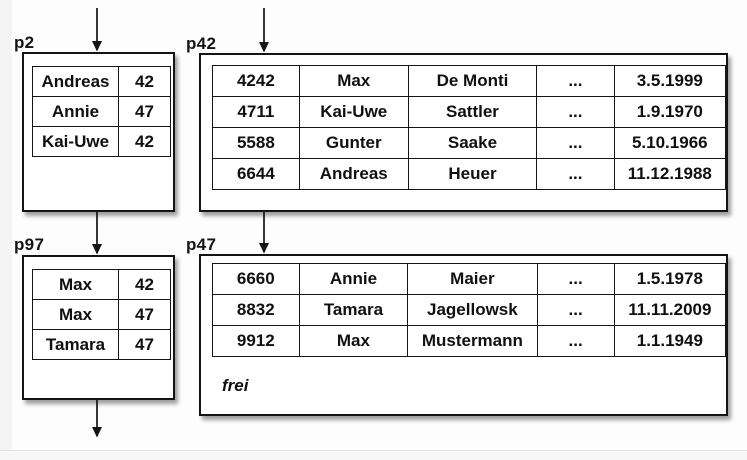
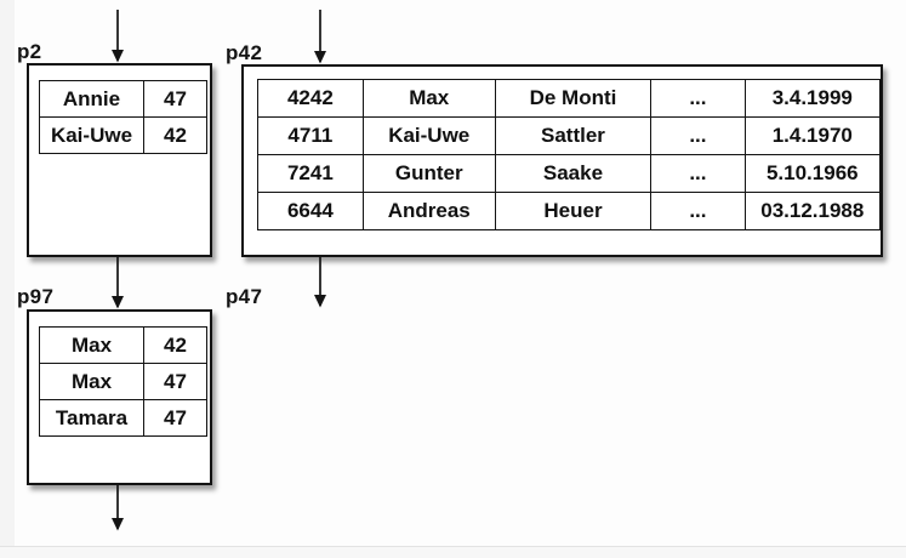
  p2
  p42
  p97
  p47
- Andreas	42
  Annie	47
  Kai-Uwe	42
- 4242	Max	De Monti	...	3.5.1999
+ 4242	Max	De Monti	...	3.4.1999
- 4711	Kai-Uwe	Sattler	...	1.9.1970
+ 4711	Kai-Uwe	Sattler	...	1.4.1970
- 5588	Gunter	Saake	...	5.10.1966
+ 7241	Gunter	Saake	...	5.10.1966
- 6644	Andreas	Heuer	...	11.12.1988
+ 6644	Andreas	Heuer	...	03.12.1988
  Max	42
  Max	47
  Tamara	47
- 6660	Annie	Maier	...	1.5.1978
- 8832	Tamara	Jagellowsk	...	11.11.2009
- 9912	Max	Mustermann	...	1.1.1949
- frei
